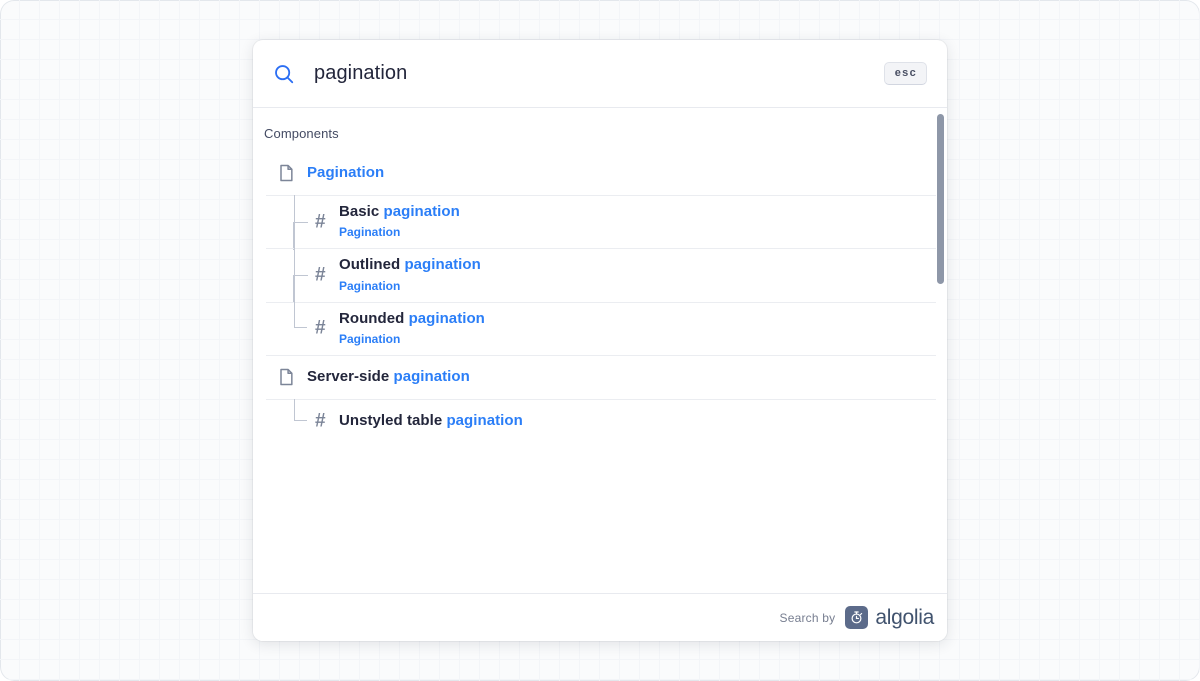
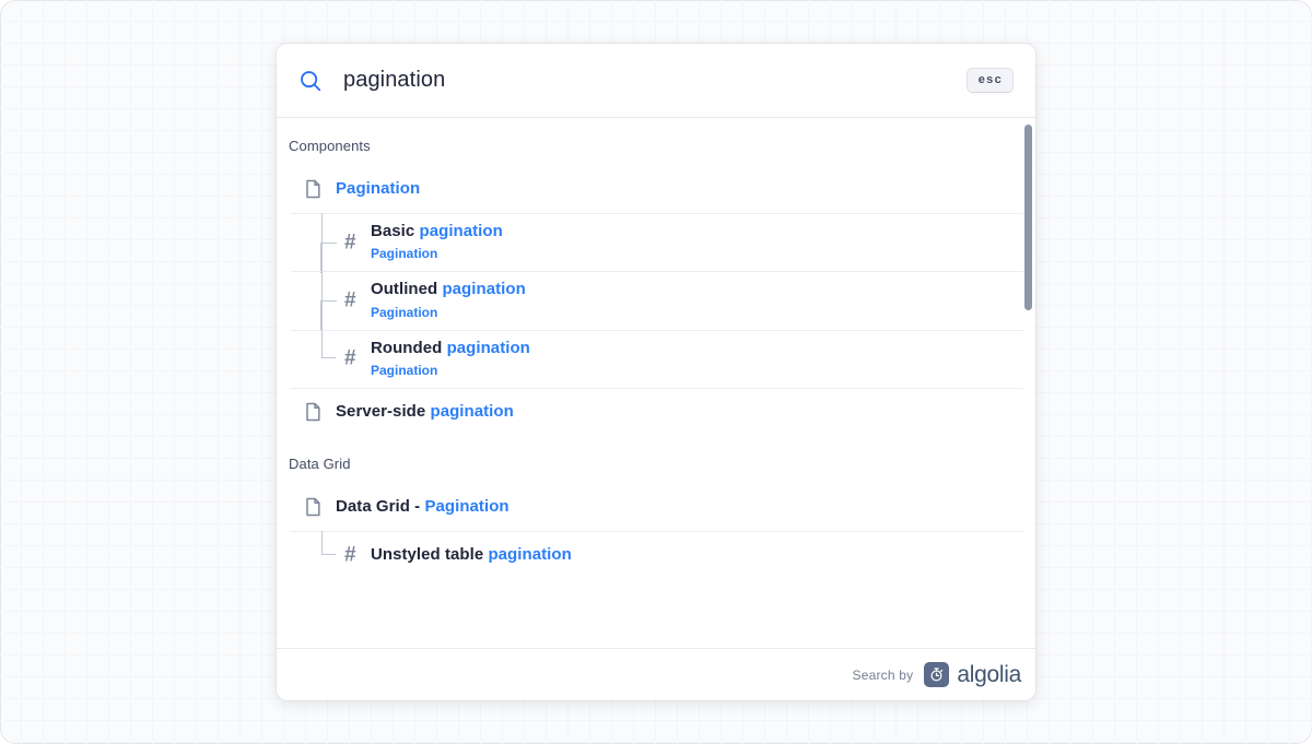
  pagination
  esc
  Components
  Pagination
  #
  Basic pagination
  Pagination
  #
  Outlined pagination
  Pagination
  #
  Rounded pagination
  Pagination
  Server-side pagination
+ Data Grid
+ Data Grid - Pagination
  #
  Unstyled table pagination
  Search by
  algolia
